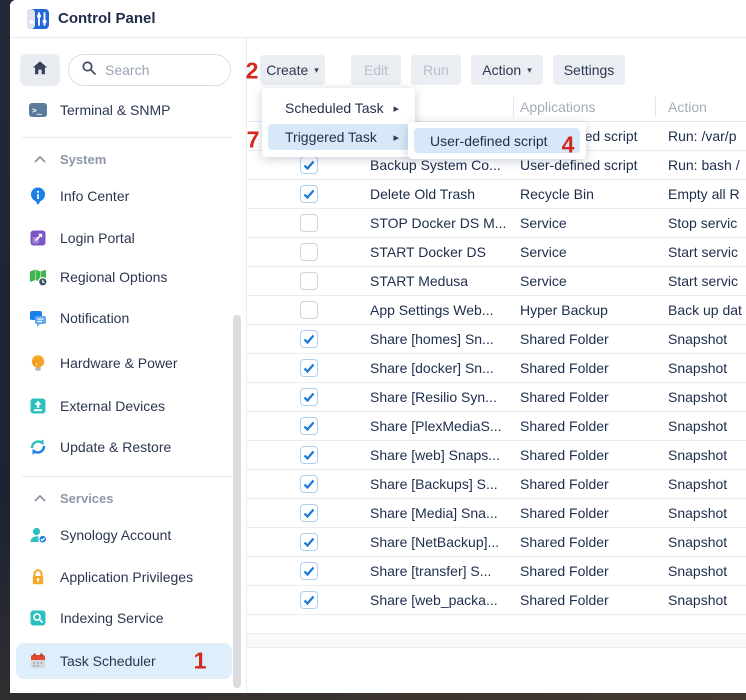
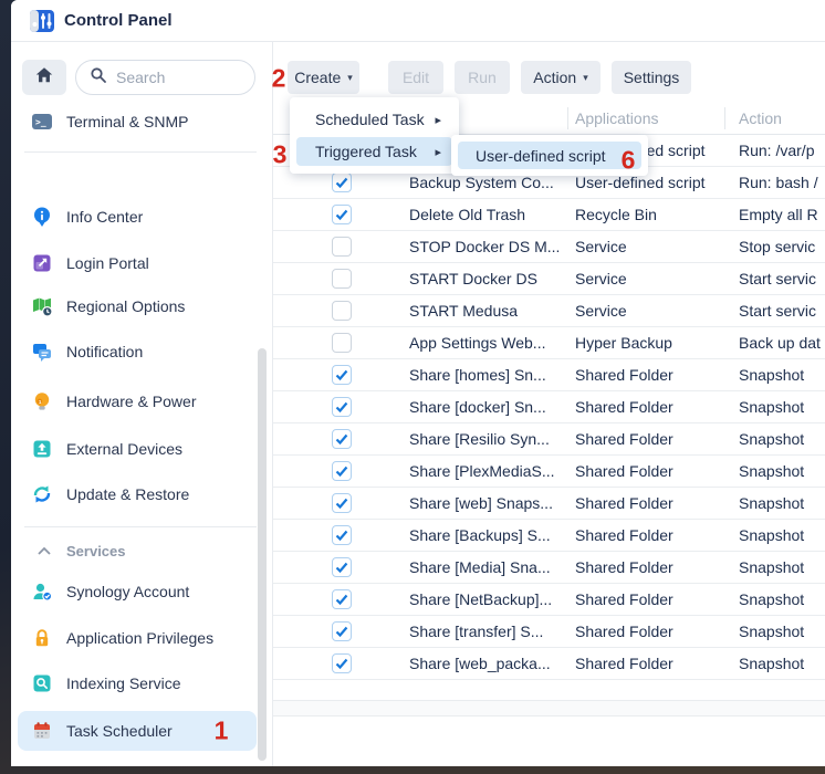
  Control Panel
  Search
  >_
  Terminal & SNMP
- System
  Info Center
  Login Portal
  Regional Options
  Notification
  Hardware & Power
  External Devices
  Update & Restore
  Services
  Synology Account
  Application Privileges
  Indexing Service
  Task Scheduler
  Create
  ▾
  Edit
  Run
  Action
  ▾
  Settings
  Applications
  Action
  Run: /var/p
  Backup System Co...
  User-defined script
  Run: bash /
  Delete Old Trash
  Recycle Bin
  Empty all R
  STOP Docker DS M...
  Service
  Stop servic
  START Docker DS
  Service
  Start servic
  START Medusa
  Service
  Start servic
  App Settings Web...
  Hyper Backup
  Back up dat
  Share [homes] Sn...
  Shared Folder
  Snapshot
  Share [docker] Sn...
  Shared Folder
  Snapshot
  Share [Resilio Syn...
  Shared Folder
  Snapshot
  Share [PlexMediaS...
  Shared Folder
  Snapshot
  Share [web] Snaps...
  Shared Folder
  Snapshot
  Share [Backups] S...
  Shared Folder
  Snapshot
  Share [Media] Sna...
  Shared Folder
  Snapshot
  Share [NetBackup]...
  Shared Folder
  Snapshot
  Share [transfer] S...
  Shared Folder
  Snapshot
  Share [web_packa...
  Shared Folder
  Snapshot
  Scheduled Task
  ▸
  Triggered Task
  ▸
  User-defined script
  1
  2
- 7
+ 3
- 4
+ 6
